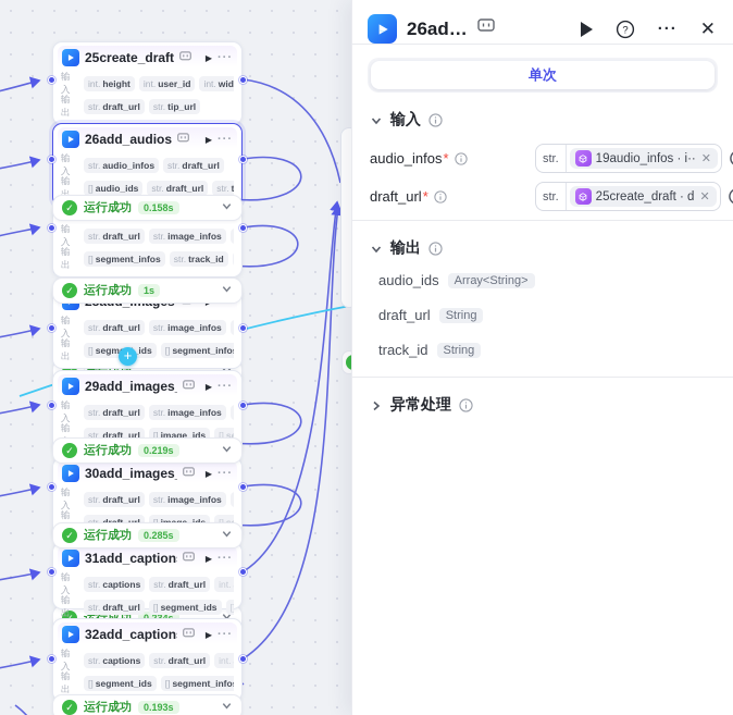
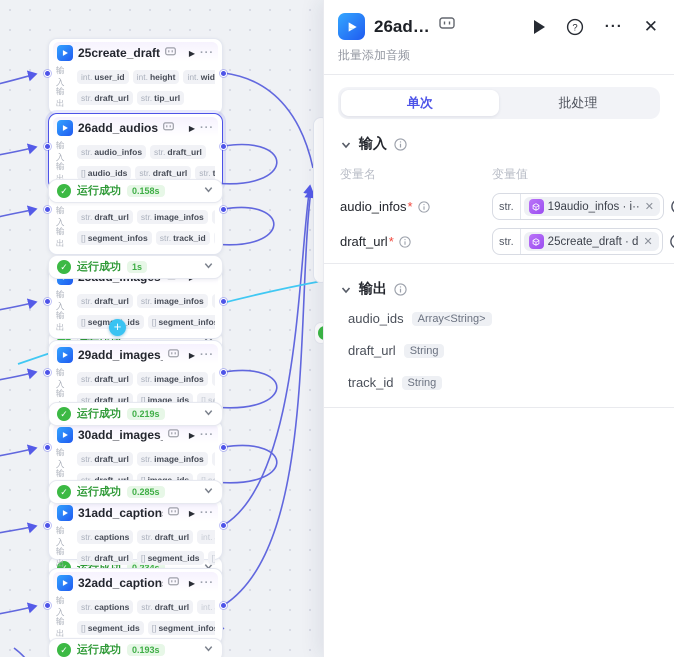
  25create_draft
  ▶
  ···
  输入
  int.
- height
+ user_id
  int.
- user_id
+ height
  int.
  输出
  str.
  draft_url
  str.
  tip_url
  26add_audios
  ▶
  ···
  输入
  str.
  audio_infos
  str.
  draft_url
  输出
  []
  audio_ids
  str.
  draft_url
  str.
  输入
  str.
  draft_url
  str.
  image_infos
  输出
  []
  segment_infos
  str.
  track_id
  输入
  str.
  draft_url
  str.
  image_infos
  输出
  []
  segm_ids
  []
  segment_info
  29add_images
  ▶
  ···
  输入
  str.
  draft_url
  str.
  image_infos
  str.
  draft_url
  []
  image_ids
  []
  30add_images
  ▶
  ···
  输入
  str.
  draft_url
  str.
  image_infos
  31add_caption
  ▶
  ···
  输入
  str.
  captions
  str.
  draft_url
  int.
  输出
  str.
  draft_url
  []
  segment_ids
  32add_caption
  ▶
  ···
  输入
  str.
  captions
  str.
  draft_url
  int.
  输出
  []
  segment_ids
  []
  segment_info
  ✓
  运行成功
  0.158s
  ✓
  运行成功
  1s
  ✓
  运行成功
  0.219s
  ✓
  运行成功
  0.285s
  ✓
  运行成功
  0.193s
  +
  26ad…
  ?
  ···
  ✕
+ 批量添加音频
  单次
+ 批处理
  输入
+ 变量名
+ 变量值
  audio_infos
  str.
  19audio_infos · i··
  ✕
  draft_url
  str.
  25create_draft · d
  ✕
  输出
  audio_ids
  Array<String>
  draft_url
  String
  track_id
  String
- 异常处理
